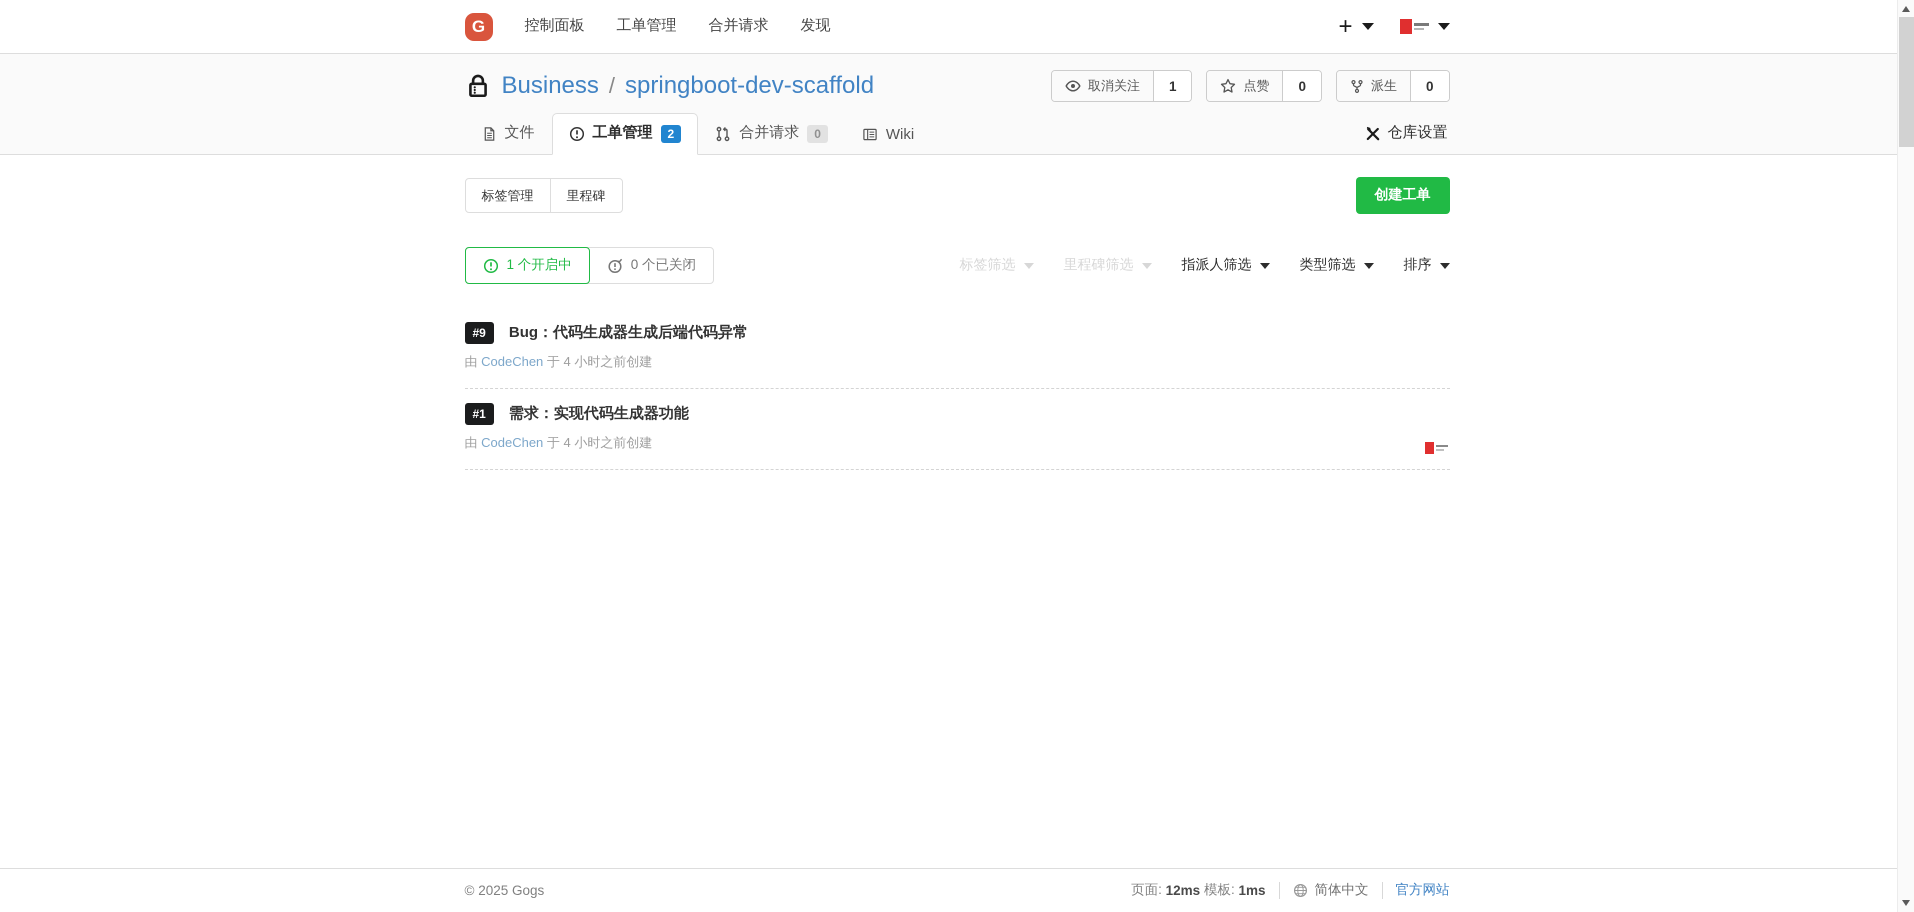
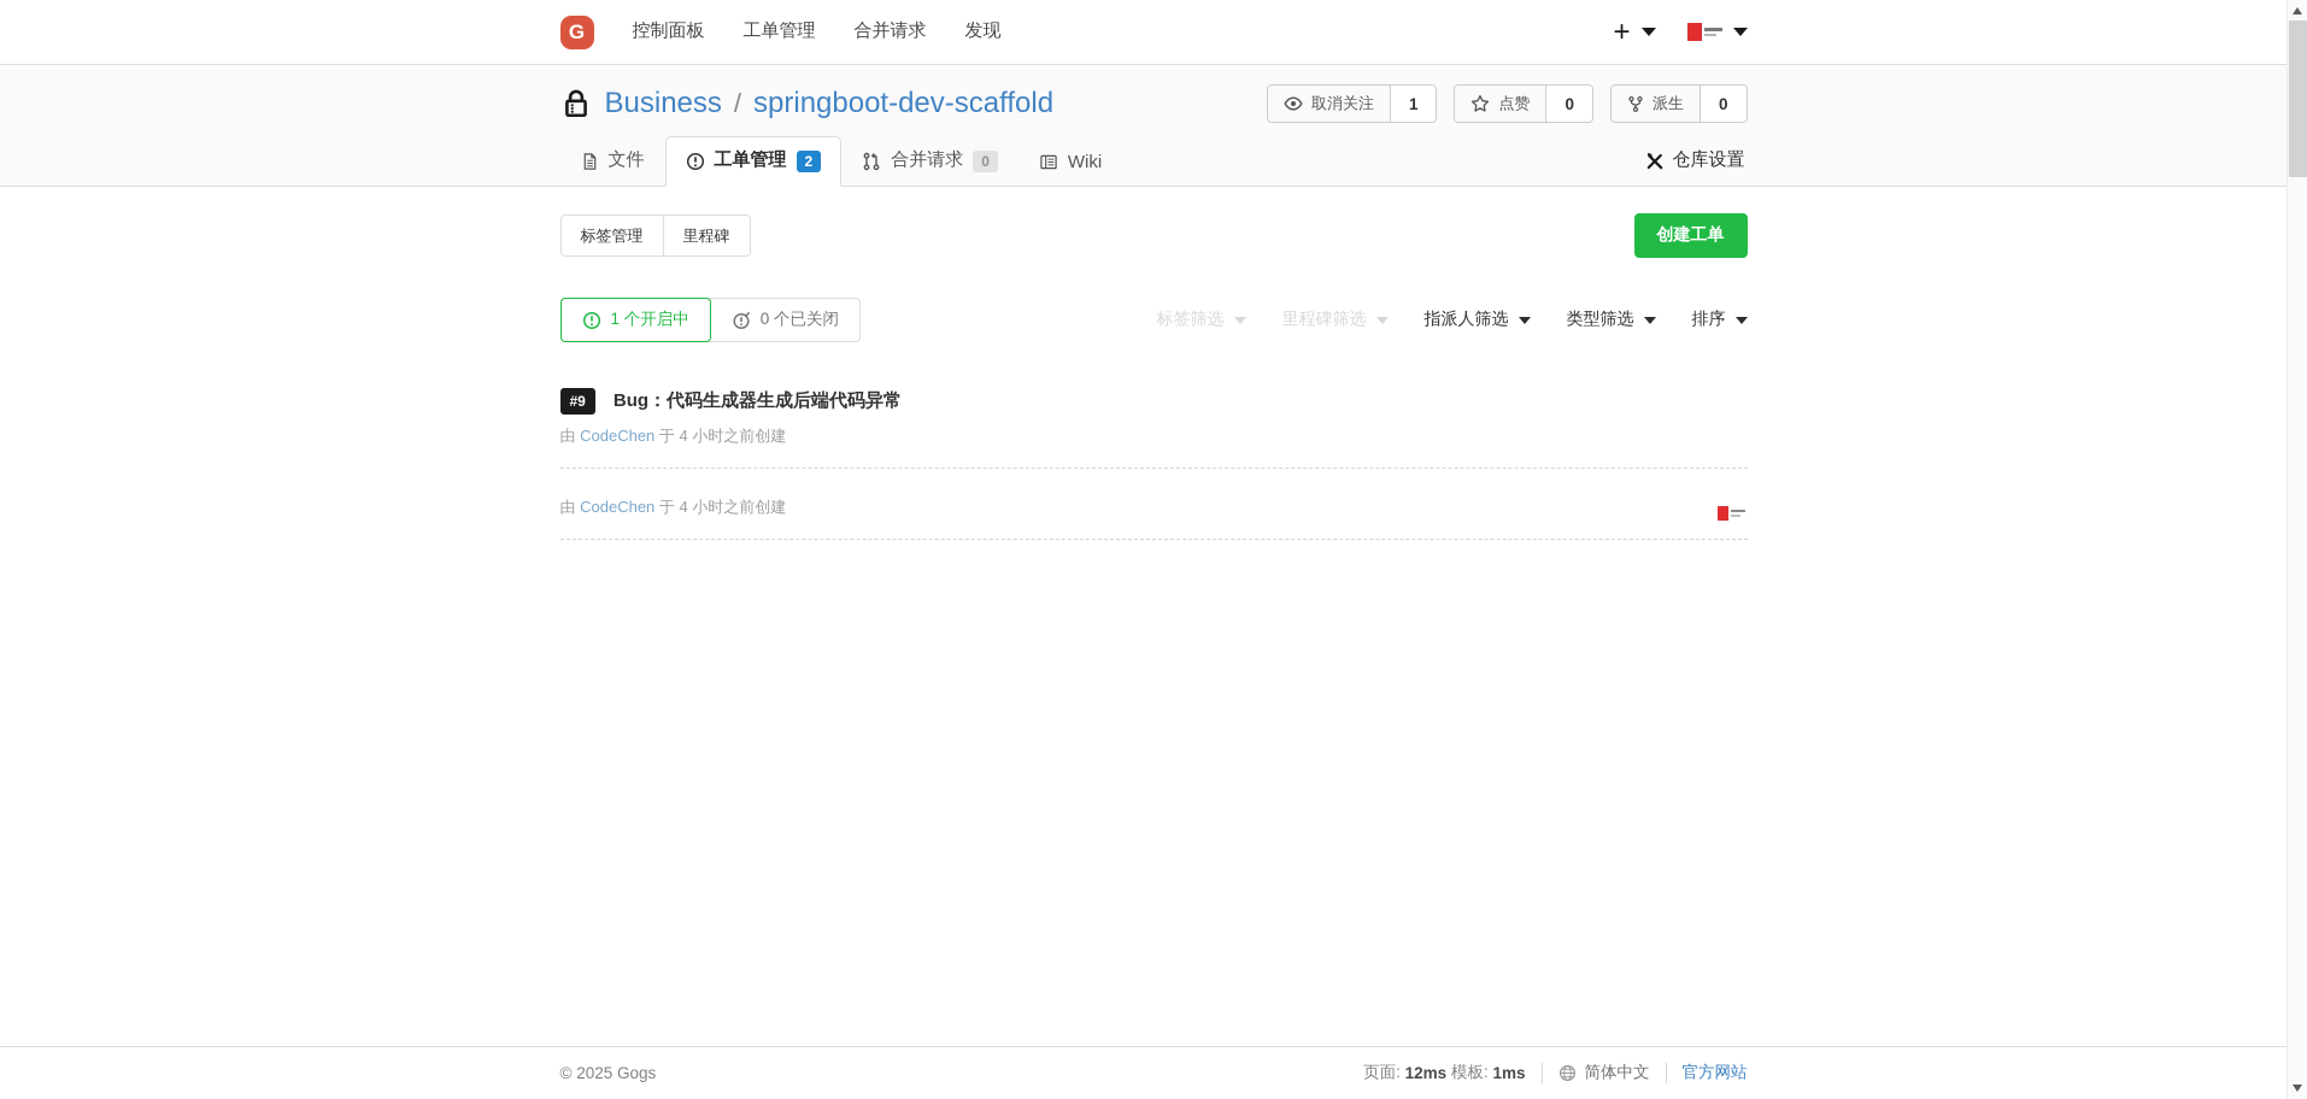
  G
  控制面板
  工单管理
  合并请求
  发现
  +
  Business
  /
  springboot-dev-scaffold
  取消关注
  1
  点赞
  0
  派生
  0
  文件
  工单管理
  2
  合并请求
  0
  Wiki
  仓库设置
  标签管理
  里程碑
  创建工单
  1 个开启中
  0 个已关闭
  标签筛选
  里程碑筛选
  指派人筛选
  类型筛选
  排序
  #9
  Bug：代码生成器生成后端代码异常
  由 CodeChen 于 4 小时之前创建
- #1
- 需求：实现代码生成器功能
  由 CodeChen 于 4 小时之前创建
  © 2025 Gogs
  页面:
  12ms
  模板:
  1ms
  简体中文
  官方网站
